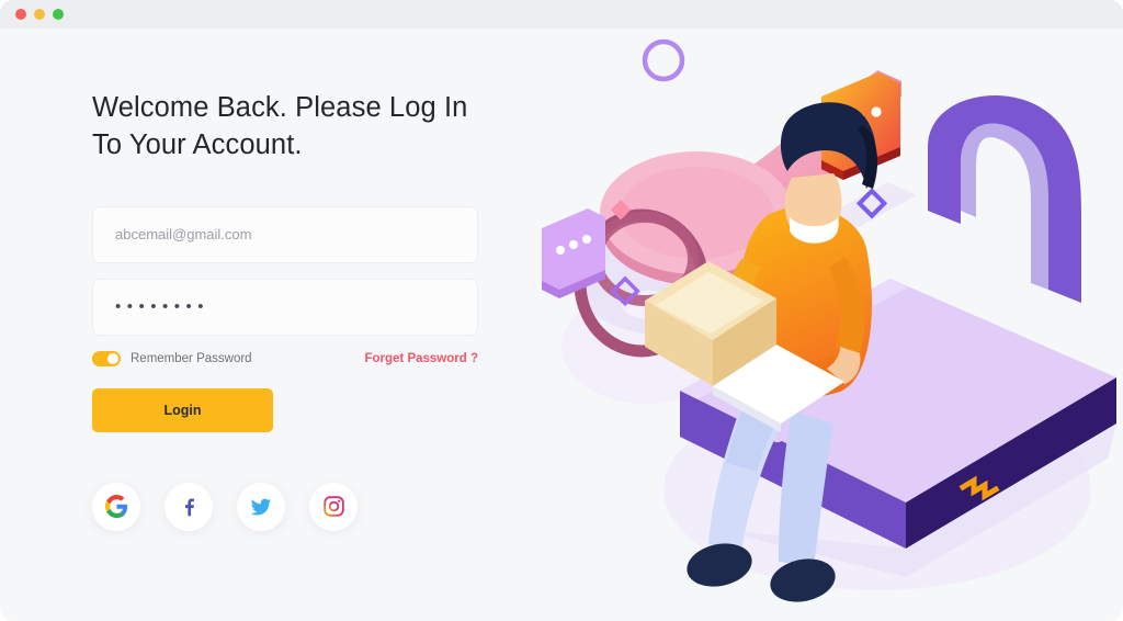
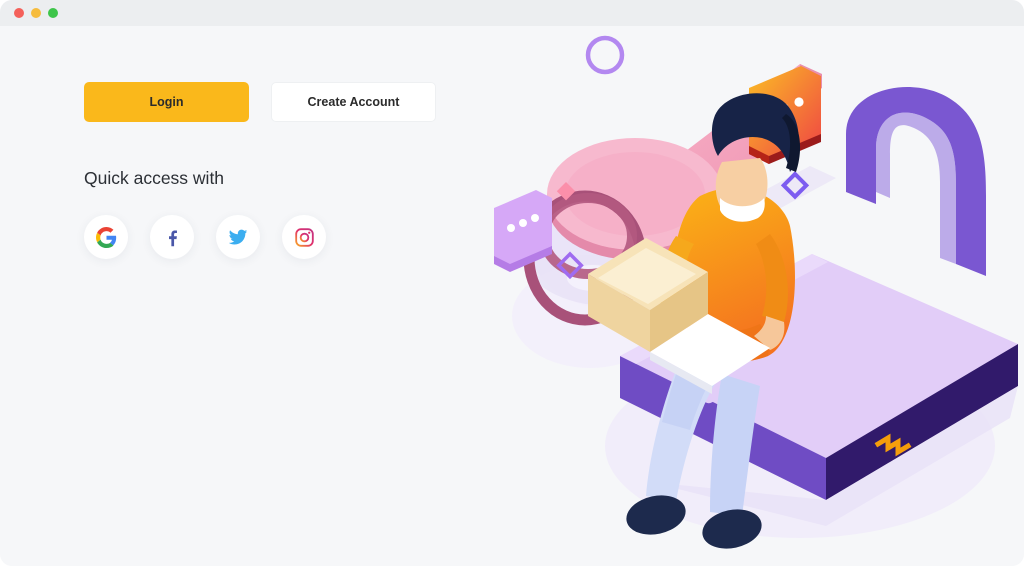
- Welcome Back. Please Log In To Your Account.
- abcemail@gmail.com
- ••••••••
- Remember Password
- Forget Password ?
  Login
+ Create Account
+ Quick access with
